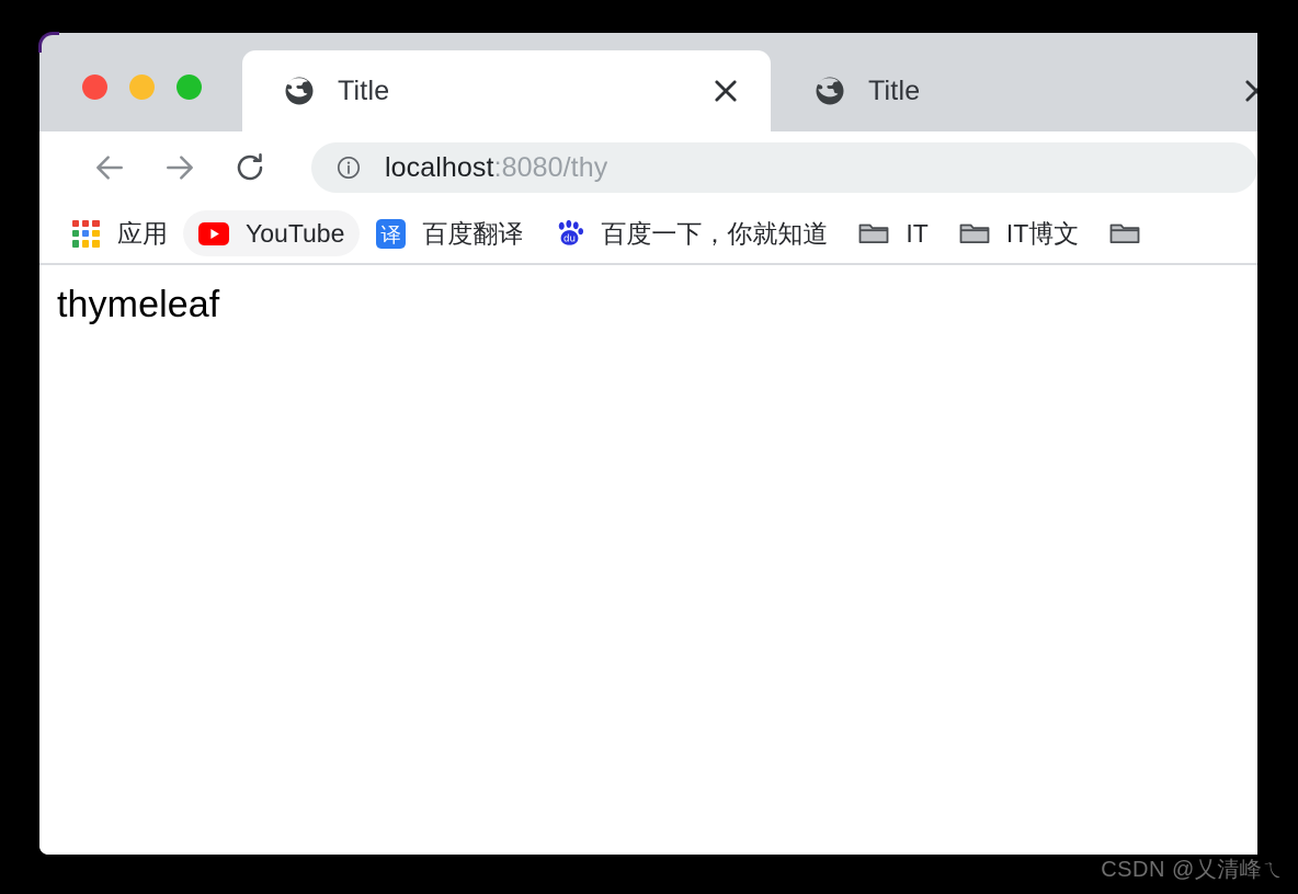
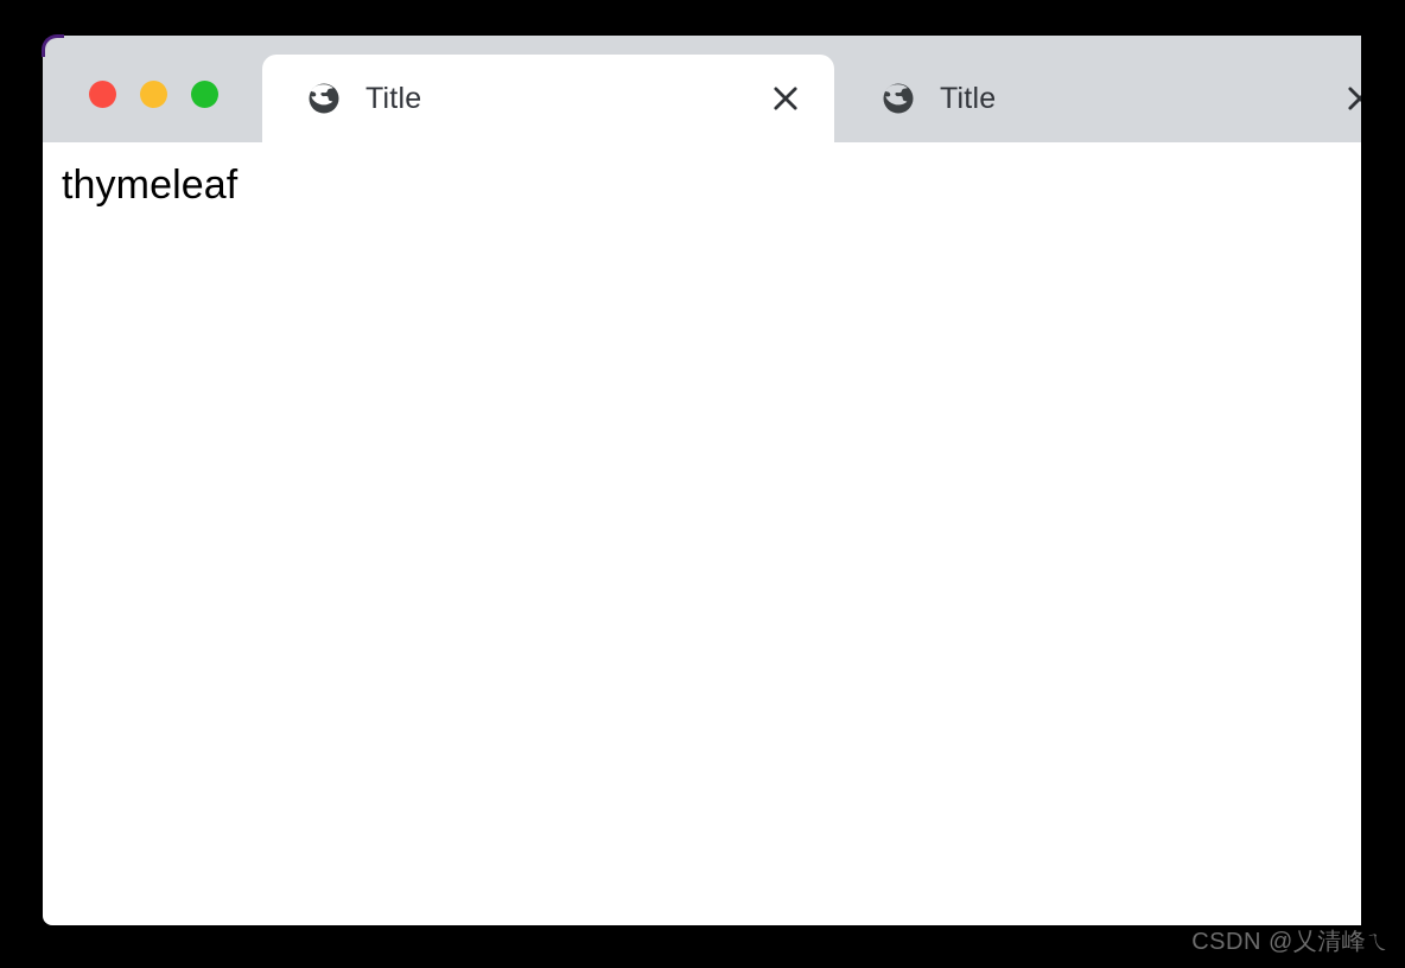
  Title
  Title
- localhost:8080/thy
- 应用
- YouTube
- 译
- 百度翻译
- du
- 百度一下，你就知道
- IT
- IT博文
  thymeleaf
  CSDN @乂清峰ㄟ
